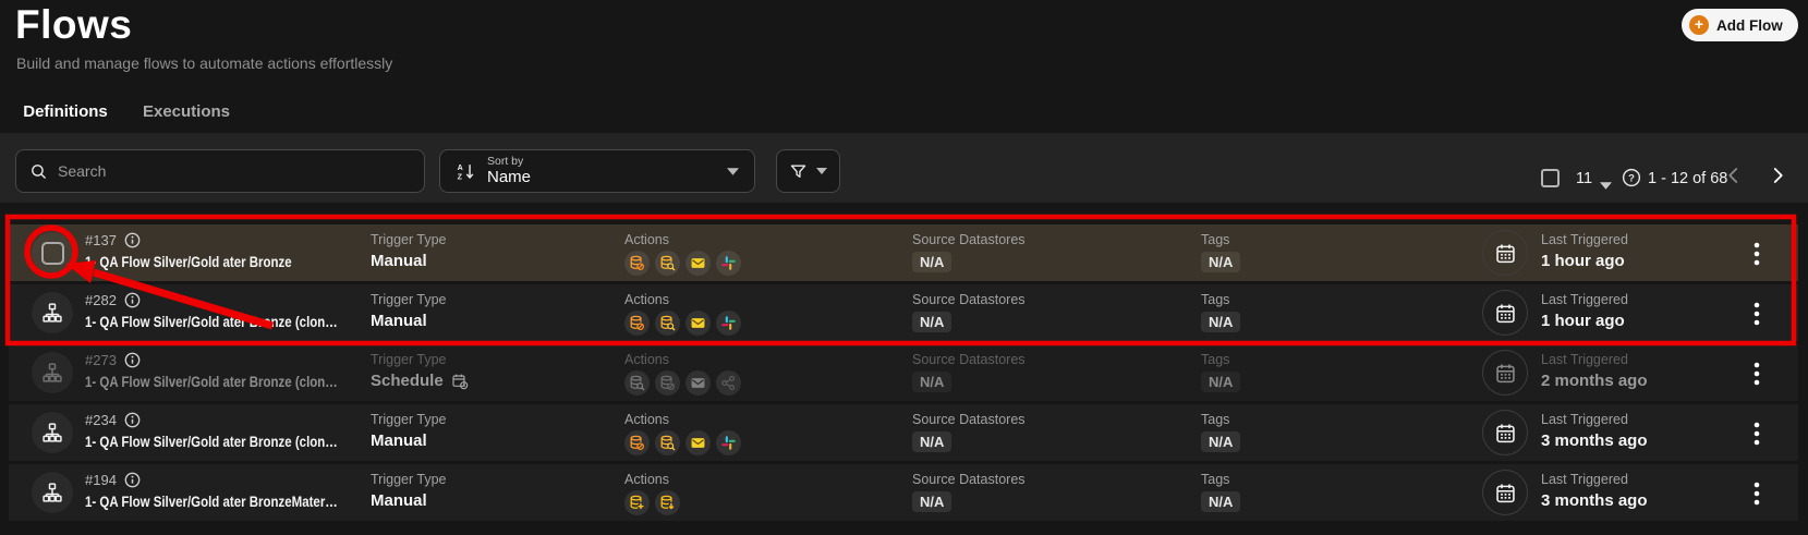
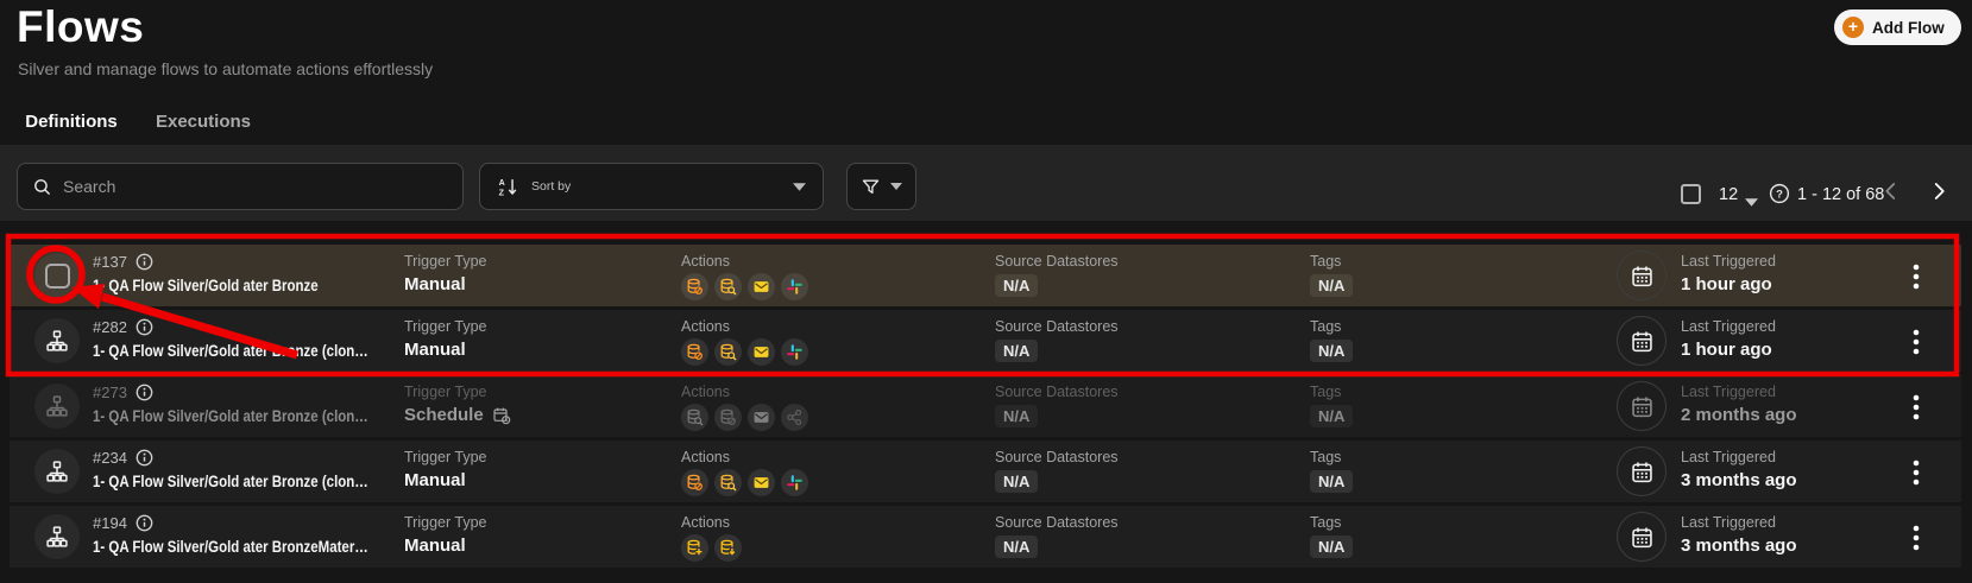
  Flows
- Build and manage flows to automate actions effortlessly
+ Silver and manage flows to automate actions effortlessly
  +
  Add Flow
  Definitions
  Executions
  Search
  A
  Z
  Sort by
- Name
- 11
+ 12
  ?
  1 - 12 of 68
  #137
  QA Flow Silver/Gold ater Bronze
  Trigger Type
  Manual
  Actions
  Source Datastores
  N/A
  Tags
  N/A
  Last Triggered
  1 hour ago
  #282
  1- QA Flow Silver/Gold aternze (clon…
  Trigger Type
  Manual
  Actions
  Source Datastores
  N/A
  Tags
  N/A
  Last Triggered
  1 hour ago
  #273
  1- QA Flow Silver/Gold ater Bronze (clon…
  Trigger Type
  Schedule
  Actions
  Source Datastores
  N/A
  Tags
  N/A
  Last Triggered
  2 months ago
  #234
  1- QA Flow Silver/Gold ater Bronze (clon…
  Trigger Type
  Manual
  Actions
  Source Datastores
  N/A
  Tags
  N/A
  Last Triggered
  3 months ago
  #194
  1- QA Flow Silver/Gold ater BronzeMater…
  Trigger Type
  Manual
  Actions
  Source Datastores
  N/A
  Tags
  N/A
  Last Triggered
  3 months ago
